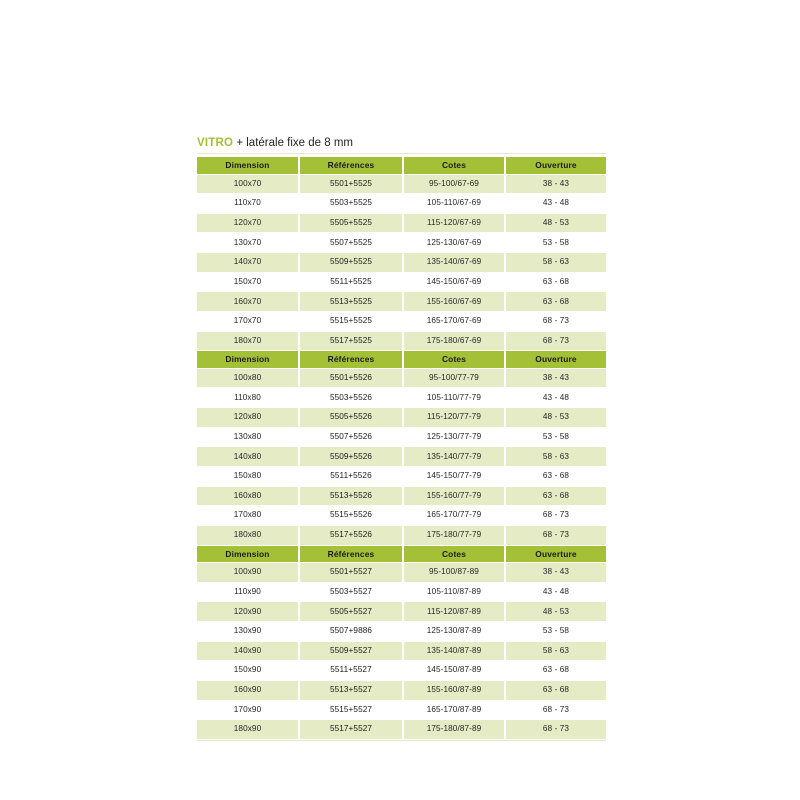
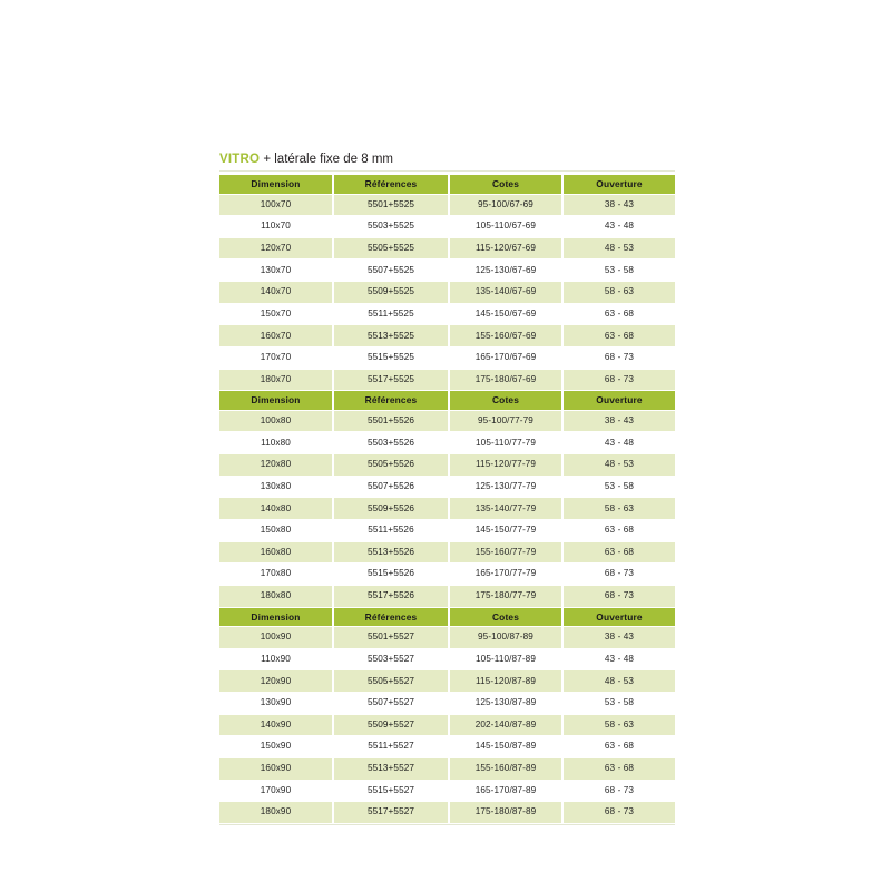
  VITRO + latérale fixe de 8 mm
  Dimension	Références	Cotes	Ouverture
  100x70	5501+5525	95-100/67-69	38 - 43
  110x70	5503+5525	105-110/67-69	43 - 48
  120x70	5505+5525	115-120/67-69	48 - 53
  130x70	5507+5525	125-130/67-69	53 - 58
  140x70	5509+5525	135-140/67-69	58 - 63
  150x70	5511+5525	145-150/67-69	63 - 68
  160x70	5513+5525	155-160/67-69	63 - 68
  170x70	5515+5525	165-170/67-69	68 - 73
  180x70	5517+5525	175-180/67-69	68 - 73
  Dimension	Références	Cotes	Ouverture
  100x80	5501+5526	95-100/77-79	38 - 43
  110x80	5503+5526	105-110/77-79	43 - 48
  120x80	5505+5526	115-120/77-79	48 - 53
  130x80	5507+5526	125-130/77-79	53 - 58
  140x80	5509+5526	135-140/77-79	58 - 63
  150x80	5511+5526	145-150/77-79	63 - 68
  160x80	5513+5526	155-160/77-79	63 - 68
  170x80	5515+5526	165-170/77-79	68 - 73
  180x80	5517+5526	175-180/77-79	68 - 73
  Dimension	Références	Cotes	Ouverture
  100x90	5501+5527	95-100/87-89	38 - 43
  110x90	5503+5527	105-110/87-89	43 - 48
  120x90	5505+5527	115-120/87-89	48 - 53
- 130x90	5507+9886	125-130/87-89	53 - 58
+ 130x90	5507+5527	125-130/87-89	53 - 58
- 140x90	5509+5527	135-140/87-89	58 - 63
+ 140x90	5509+5527	202-140/87-89	58 - 63
  150x90	5511+5527	145-150/87-89	63 - 68
  160x90	5513+5527	155-160/87-89	63 - 68
  170x90	5515+5527	165-170/87-89	68 - 73
  180x90	5517+5527	175-180/87-89	68 - 73
